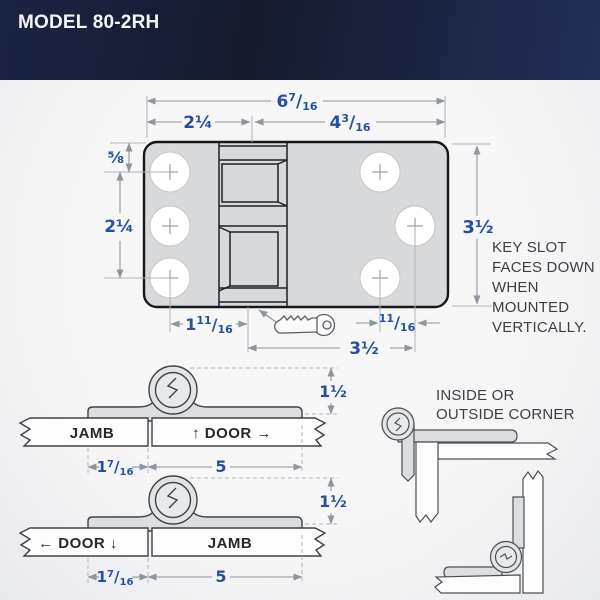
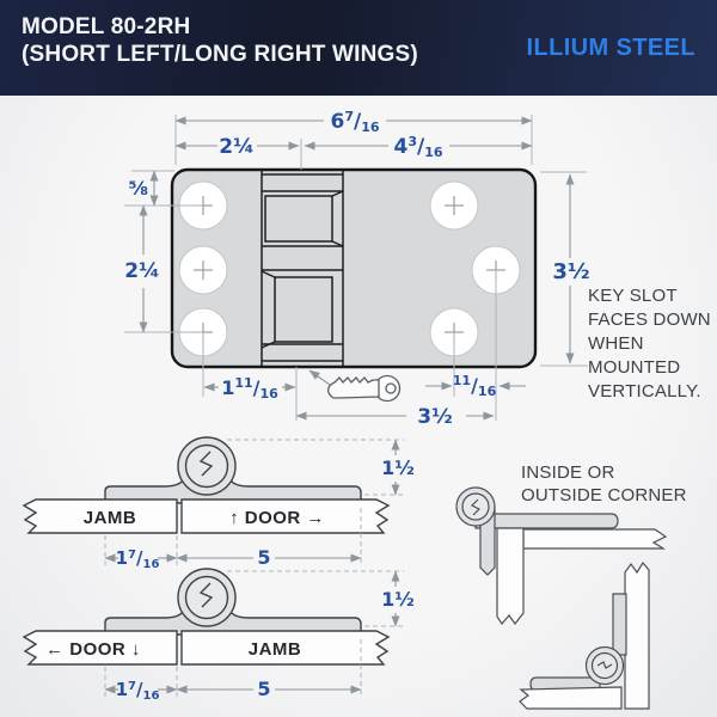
  MODEL 80-2RH
+ (SHORT LEFT/LONG RIGHT WINGS)
+ ILLIUM STEEL
  KEY SLOT
  FACES DOWN
  WHEN
  MOUNTED
  VERTICALLY.
  INSIDE OR
  OUTSIDE CORNER
  67/16
  2¼
  43/16
  ⅝
  2¼
  3½
  111/16
  11/16
  3½
  JAMB
  ↑ DOOR →
  1½
  17/16
  5
  ← DOOR ↓
  JAMB
  1½
  17/16
  5
